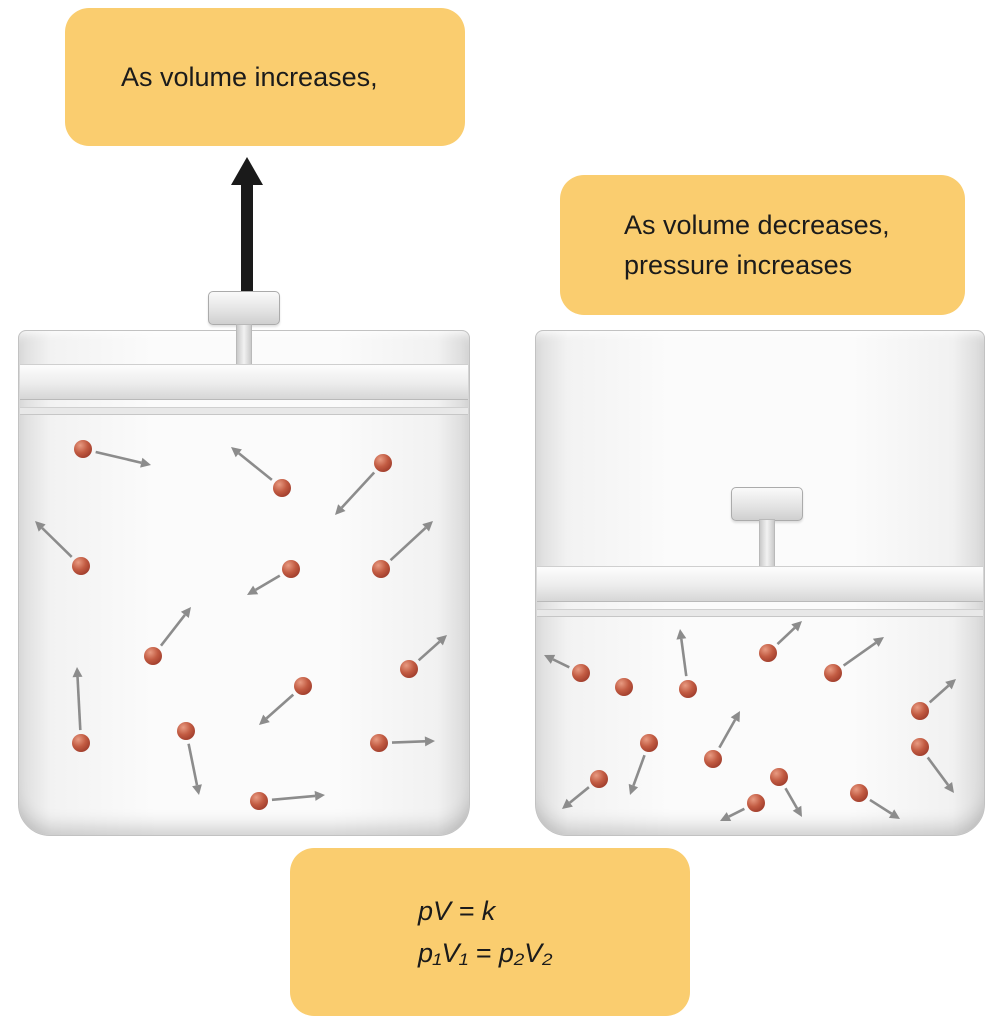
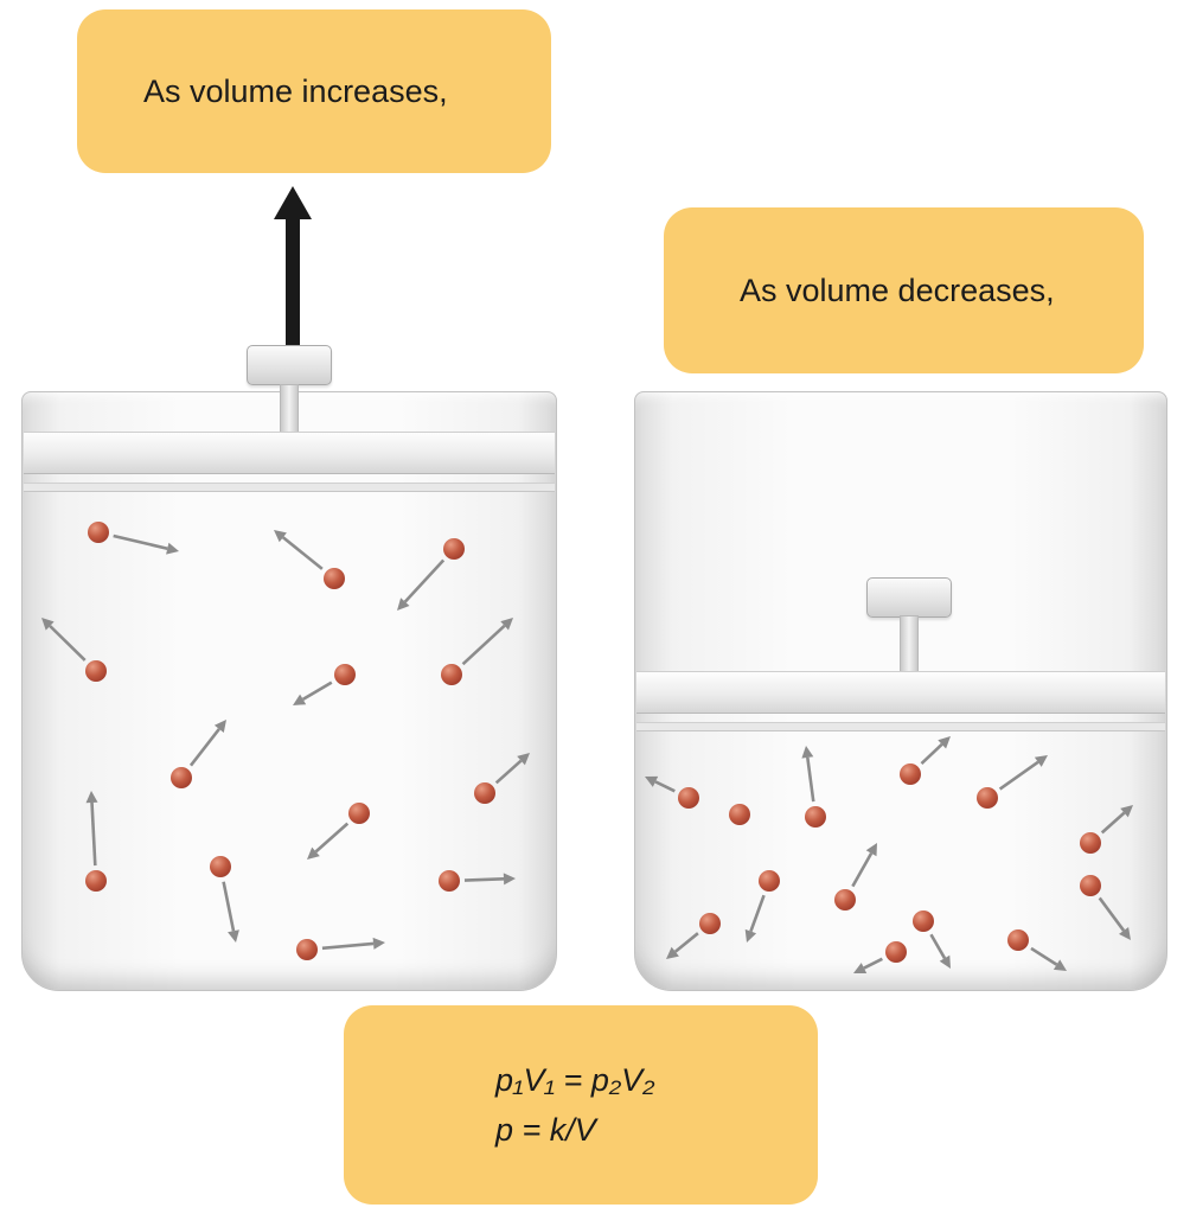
  As volume increases,
  As volume decreases,
- pressure increases
- pV = k
  p₁V₁ = p₂V₂
+ p = k/V
